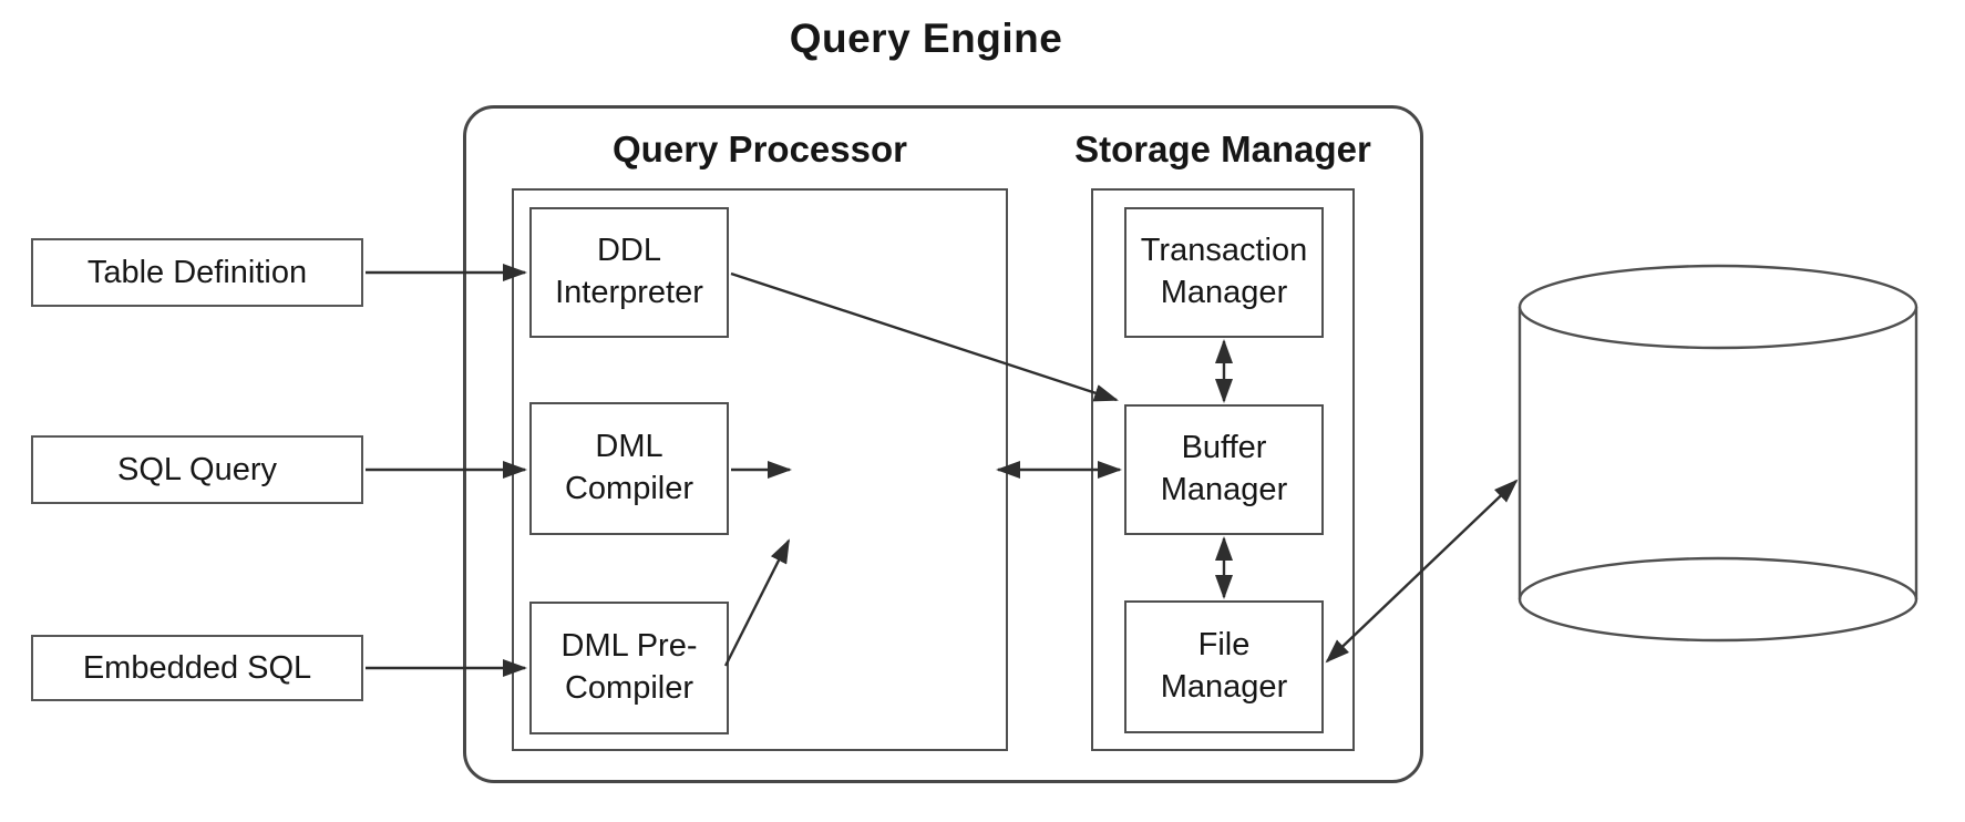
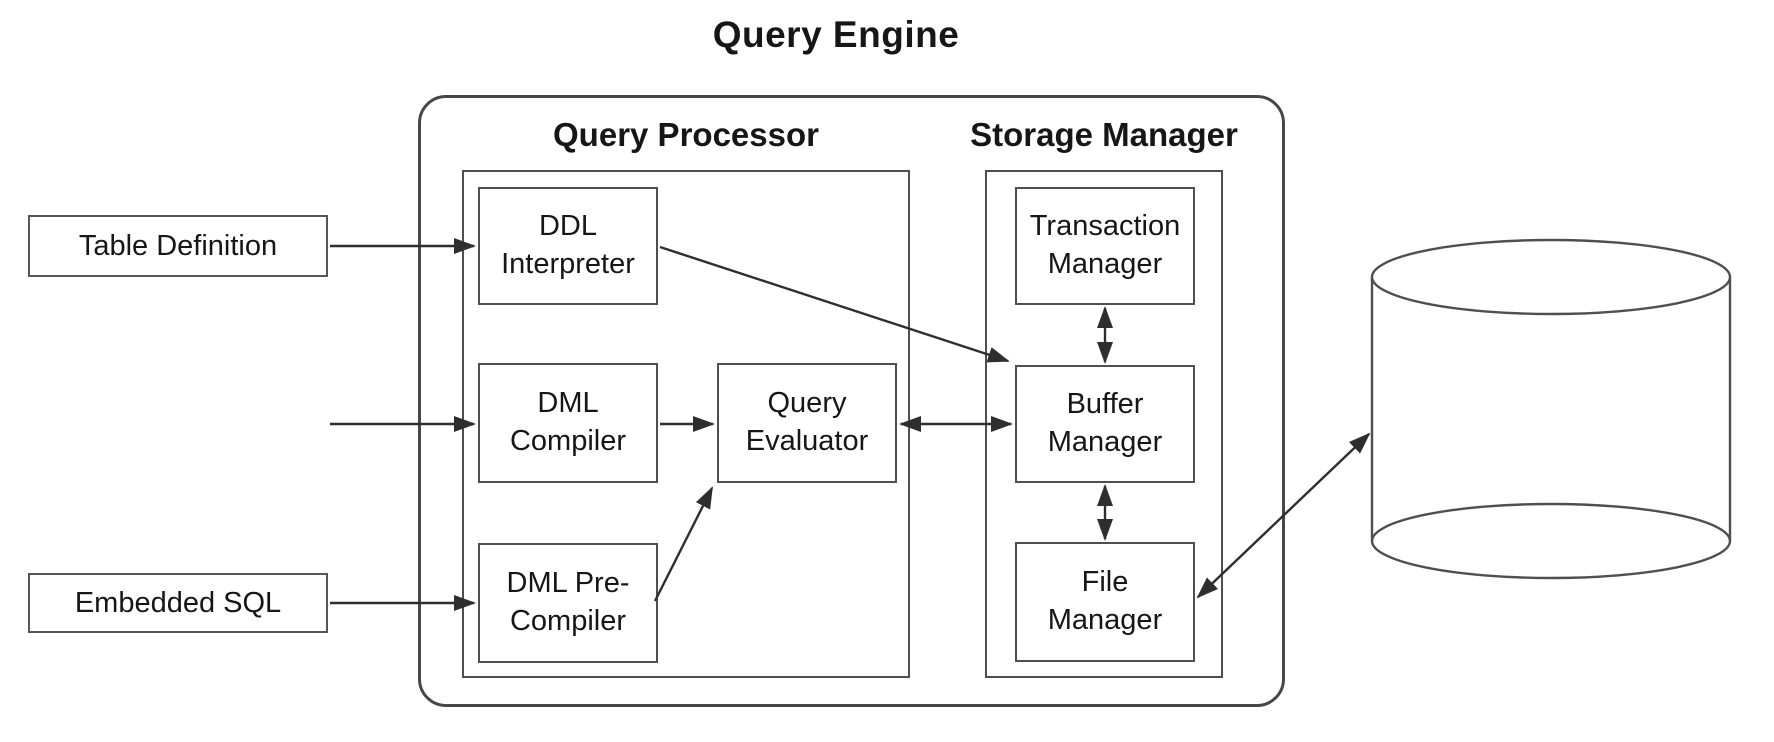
  Query Engine
  Query Processor
  Storage Manager
  Table Definition
- SQL Query
  Embedded SQL
  DDL
  Interpreter
  DML
  Compiler
+ Query
+ Evaluator
  DML Pre-
  Compiler
  Transaction
  Manager
  Buffer
  Manager
  File
  Manager
